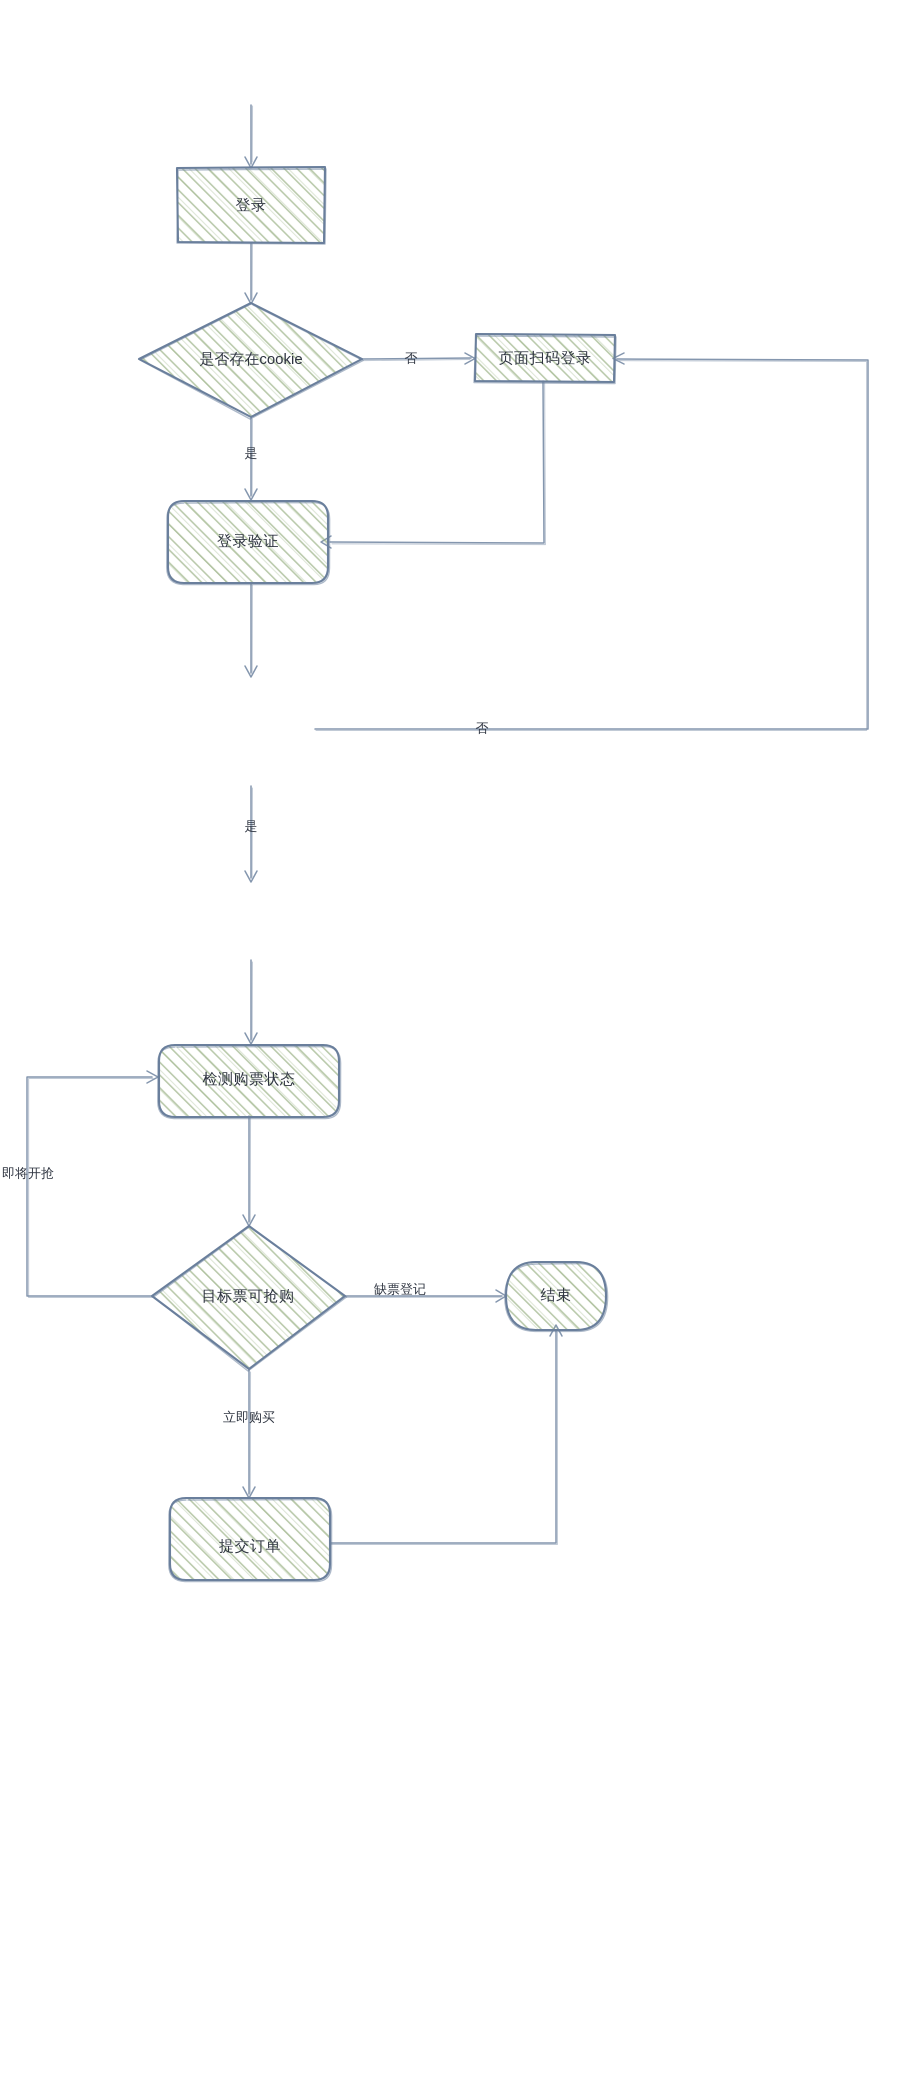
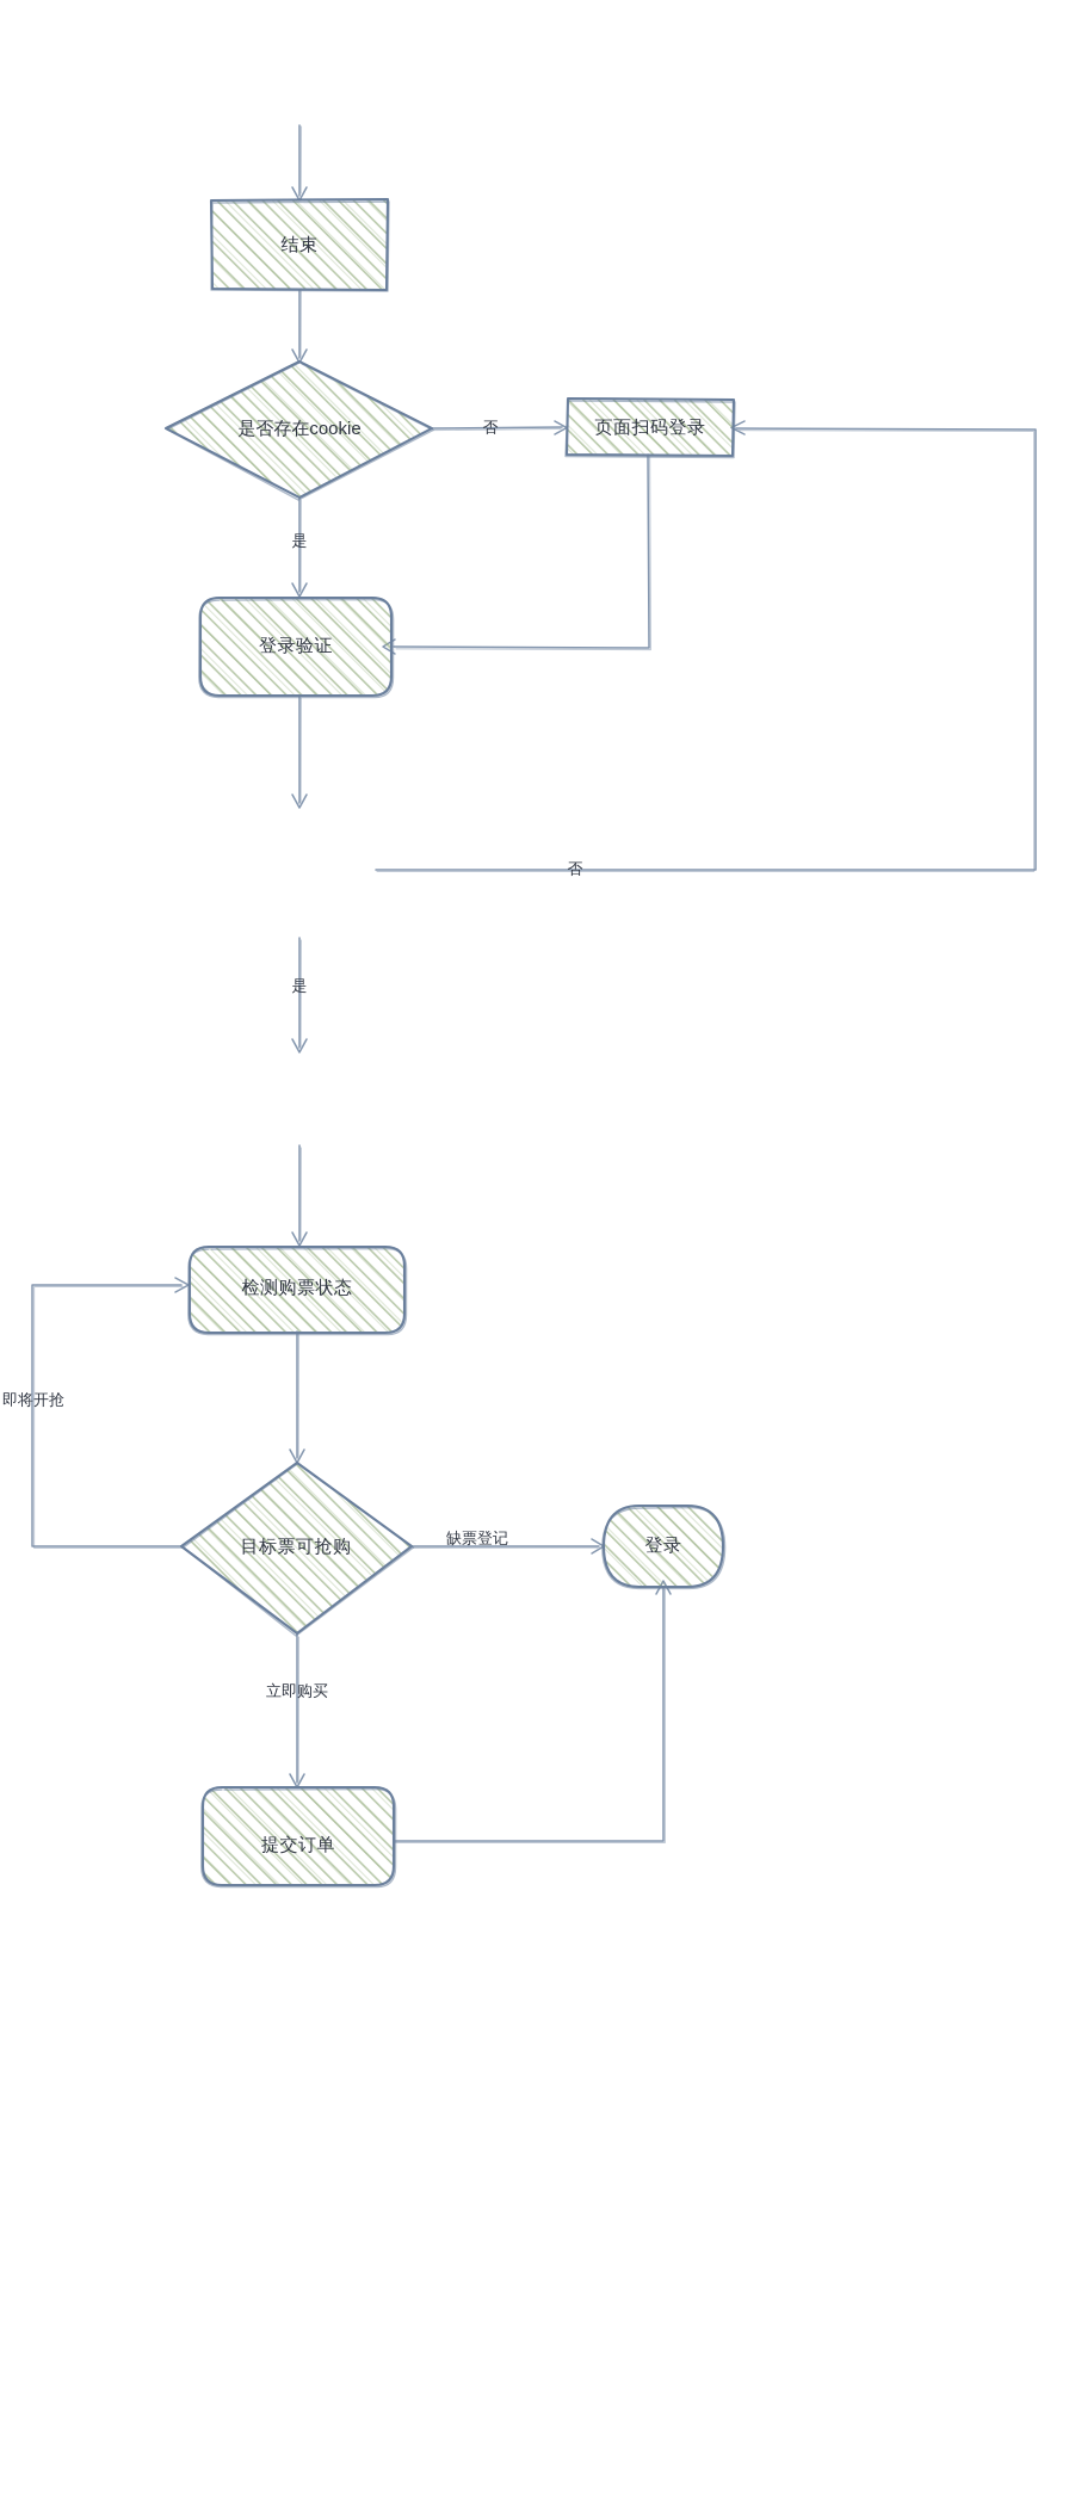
  否
  是
  否
  是
  即将开抢
  缺票登记
  立即购买
- 登录
+ 结束
  是否存在cookie
  页面扫码登录
  登录验证
  检测购票状态
  目标票可抢购
- 结束
+ 登录
  提交订单
